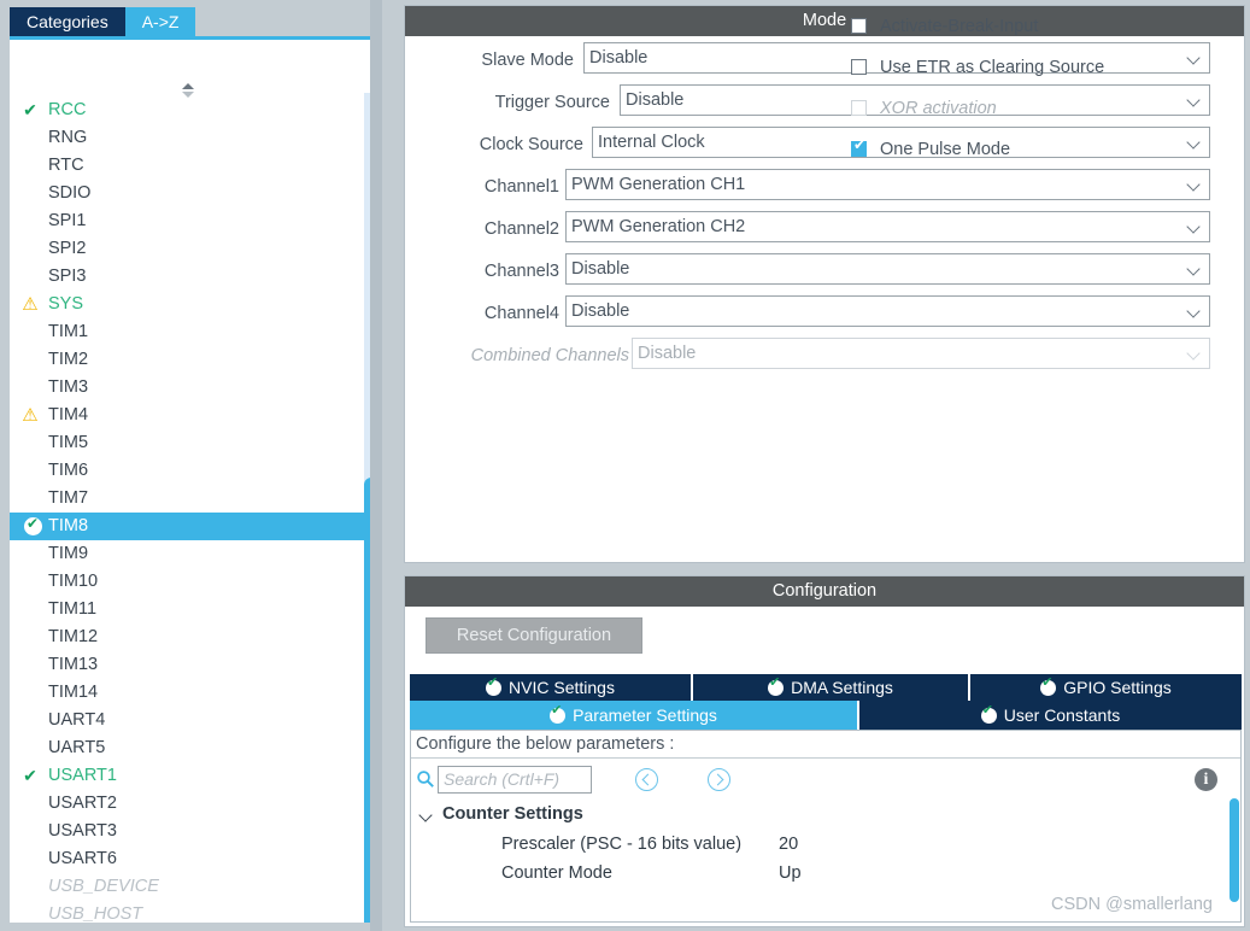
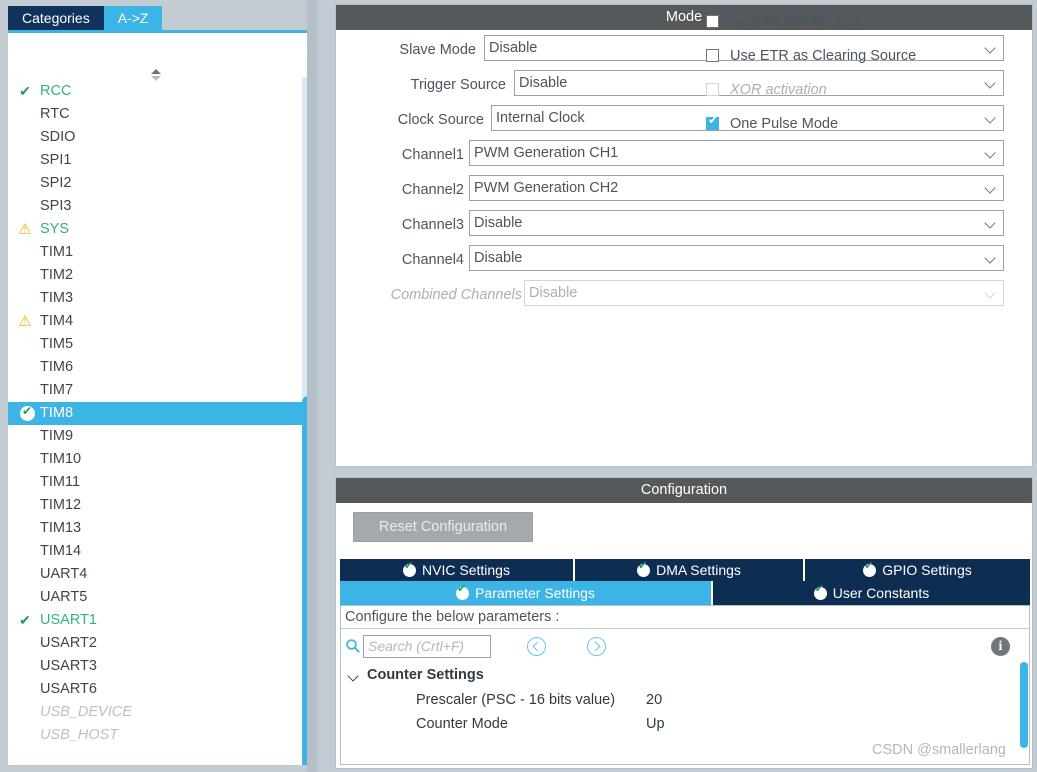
  Categories
  A->Z
  ✔
  RCC
- RNG
  RTC
  SDIO
  SPI1
  SPI2
  SPI3
  ⚠
  SYS
  TIM1
  TIM2
  TIM3
  ⚠
  TIM4
  TIM5
  TIM6
  TIM7
  TIM8
  TIM9
  TIM10
  TIM11
  TIM12
  TIM13
  TIM14
  UART4
  UART5
  ✔
  USART1
  USART2
  USART3
  USART6
  USB_DEVICE
  USB_HOST
  Mode
  Slave Mode
  Disable
  Trigger Source
  Disable
  Clock Source
  Internal Clock
  Channel1
  PWM Generation CH1
  Channel2
  PWM Generation CH2
  Channel3
  Disable
  Channel4
  Disable
  Combined Channels
  Disable
  Activate-Break-Input
  Use ETR as Clearing Source
  XOR activation
  One Pulse Mode
  Configuration
  Reset Configuration
  NVIC Settings
  DMA Settings
  GPIO Settings
  Parameter Settings
  User Constants
  Configure the below parameters :
  Search (Crtl+F)
  Counter Settings
  Prescaler (PSC - 16 bits value)
  20
  Counter Mode
  Up
  CSDN @smallerlang
